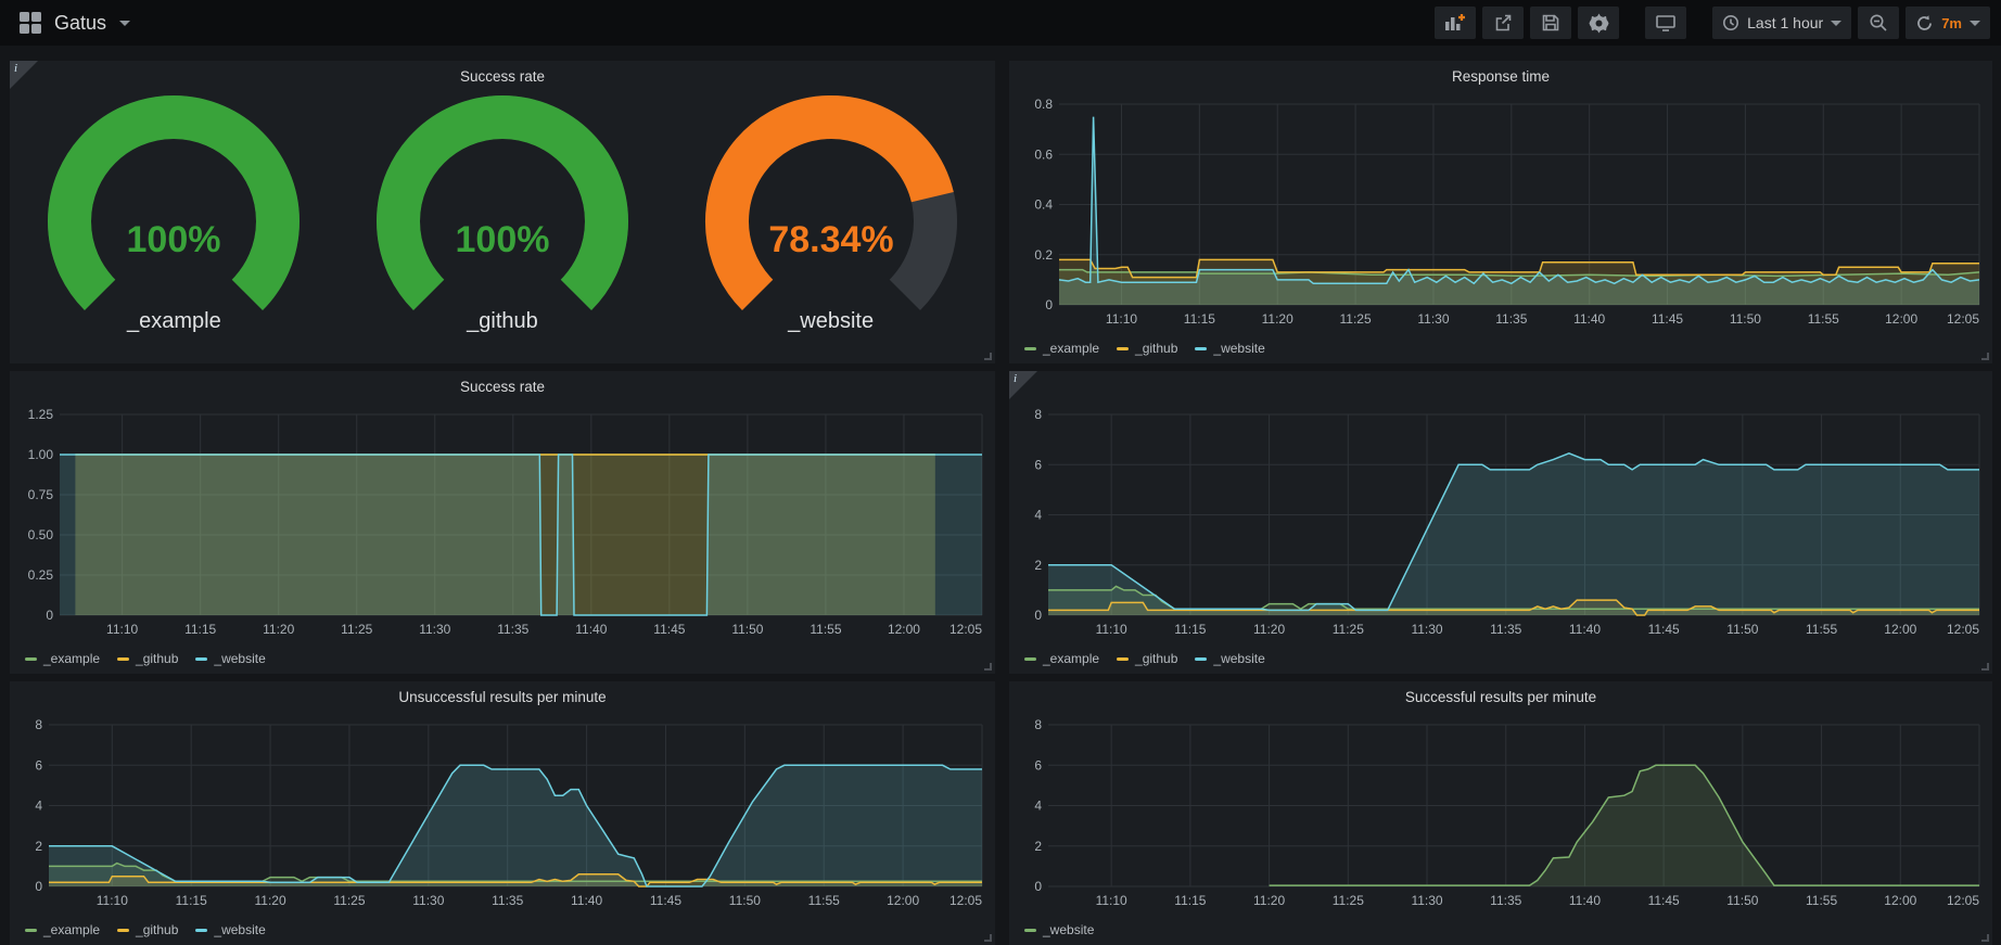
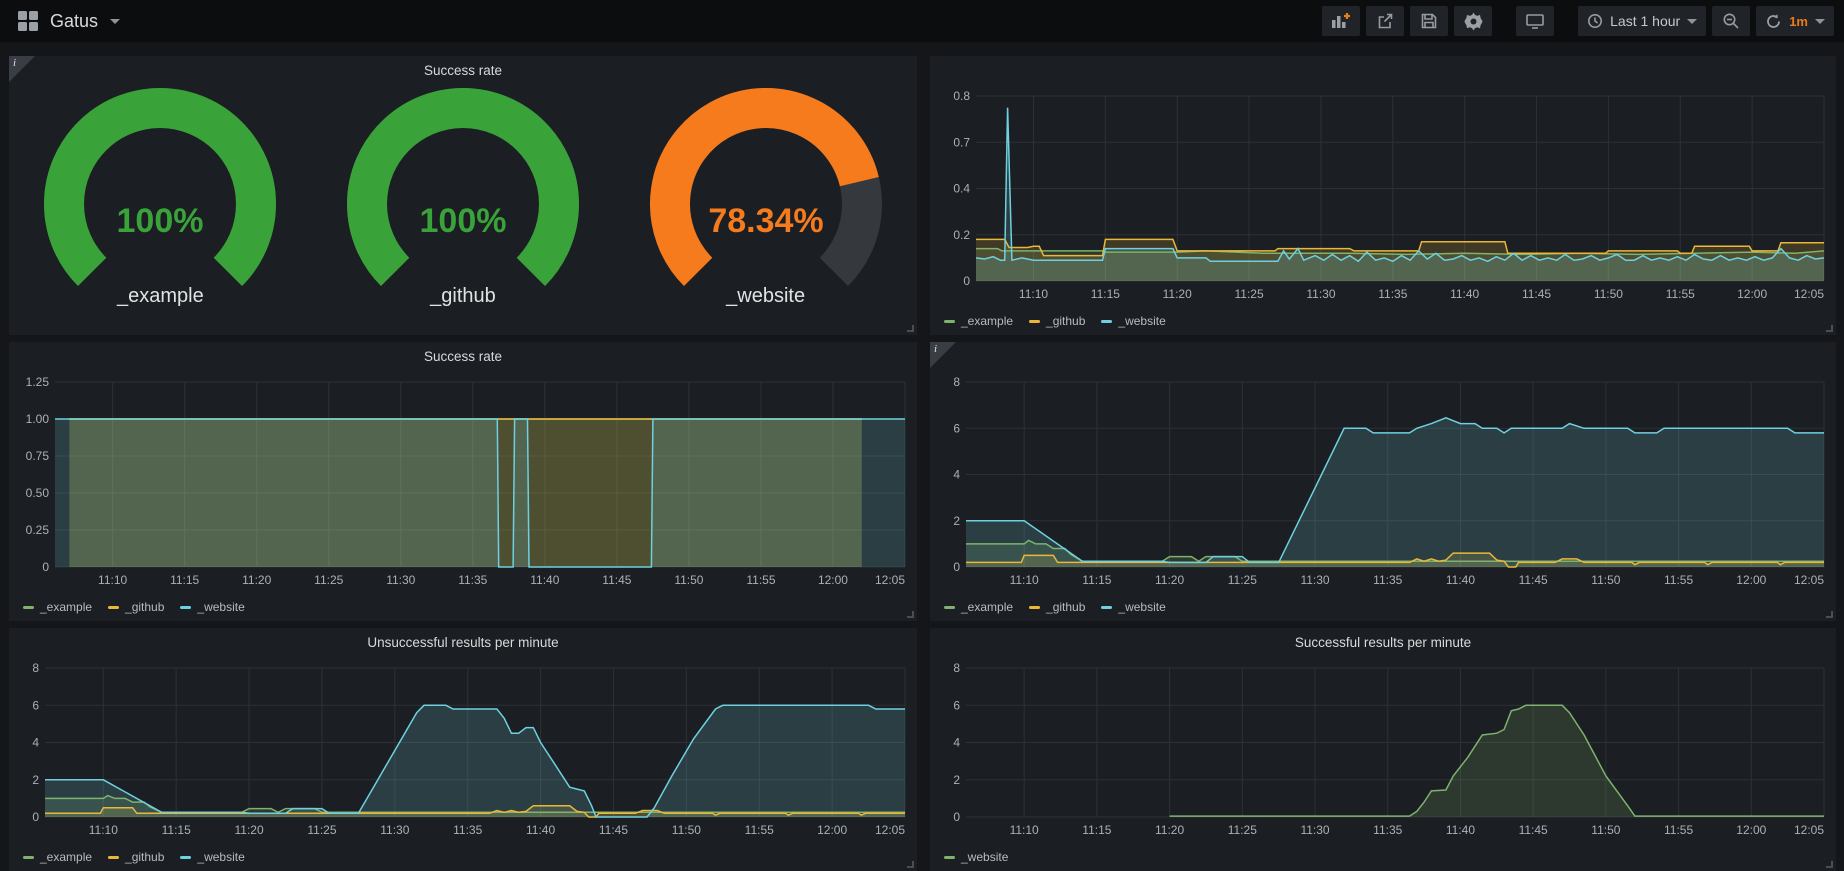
  Gatus
  Last 1 hour
- 7m
+ 1m
  i
  Success rate
  100%
  _example
  100%
  _github
  78.34%
  _website
- Response time
  0
  0.2
  0.4
- 0.6
+ 0.7
  0.8
  11:10
  11:15
  11:20
  11:25
  11:30
  11:35
  11:40
  11:45
  11:50
  11:55
  12:00
  12:05
  _example
  _github
  _website
  Success rate
  0
  0.25
  0.50
  0.75
  1.00
  1.25
  11:10
  11:15
  11:20
  11:25
  11:30
  11:35
  11:40
  11:45
  11:50
  11:55
  12:00
  12:05
  _example
  _github
  _website
  i
  0
  2
  4
  6
  8
  11:10
  11:15
  11:20
  11:25
  11:30
  11:35
  11:40
  11:45
  11:50
  11:55
  12:00
  12:05
  _example
  _github
  _website
  Unsuccessful results per minute
  0
  2
  4
  6
  8
  11:10
  11:15
  11:20
  11:25
  11:30
  11:35
  11:40
  11:45
  11:50
  11:55
  12:00
  12:05
  _example
  _github
  _website
  Successful results per minute
  0
  2
  4
  6
  8
  11:10
  11:15
  11:20
  11:25
  11:30
  11:35
  11:40
  11:45
  11:50
  11:55
  12:00
  12:05
  _website
